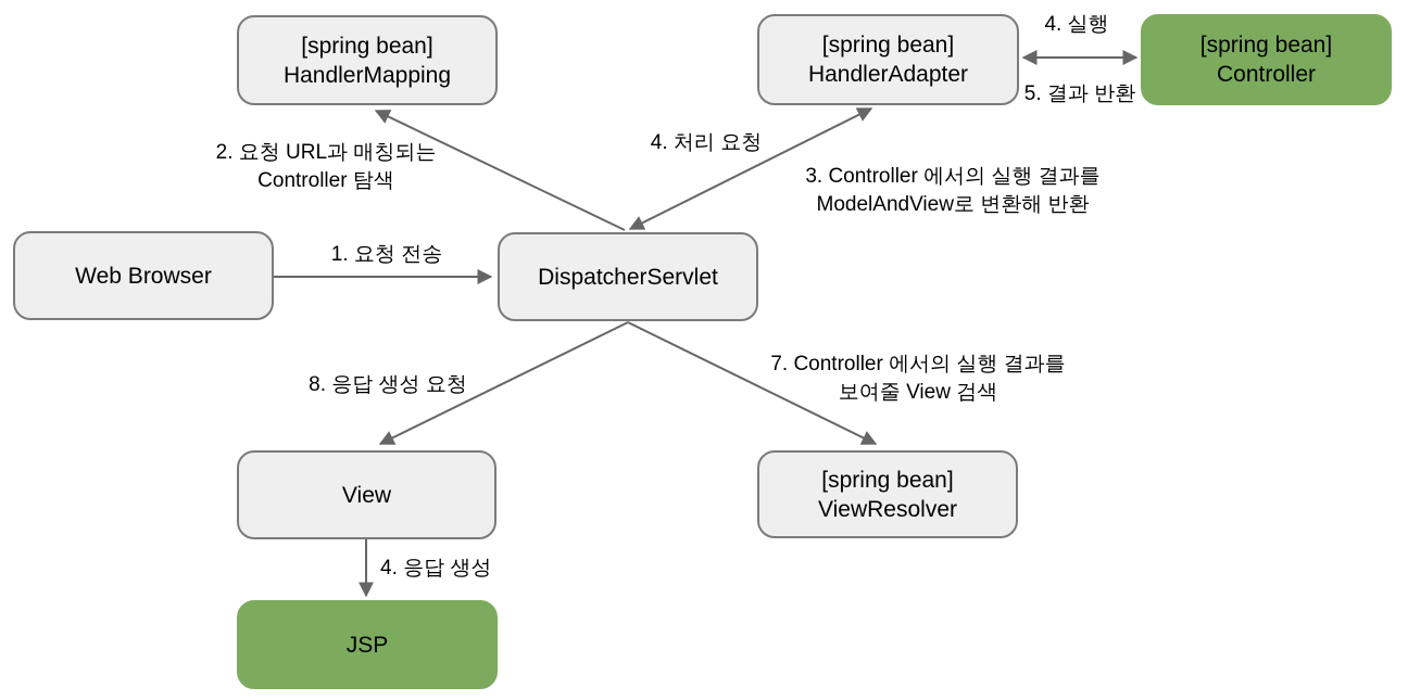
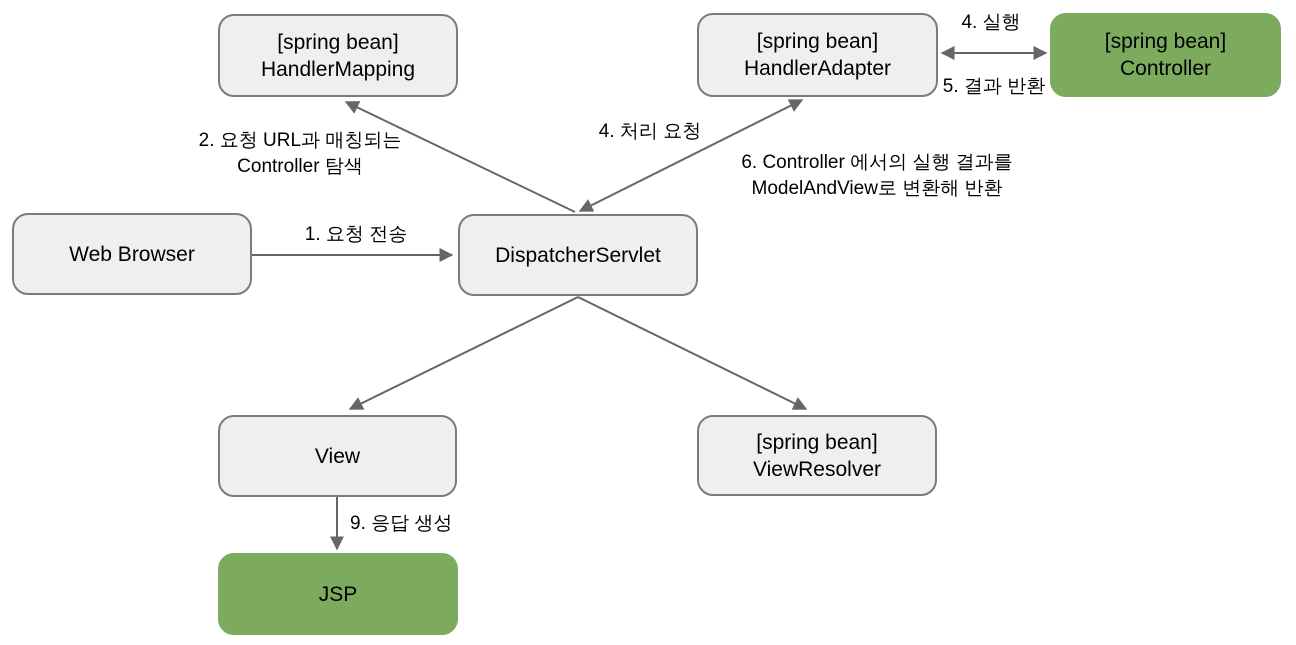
  [spring bean]
  HandlerMapping
  [spring bean]
  HandlerAdapter
  [spring bean]
  Controller
  Web Browser
  DispatcherServlet
  View
  [spring bean]
  ViewResolver
  JSP
  1. 요청 전송
  2. 요청 URL과 매칭되는
  Controller 탐색
  4. 처리 요청
  4. 실행
  5. 결과 반환
- 3. Controller 에서의 실행 결과를
+ 6. Controller 에서의 실행 결과를
  ModelAndView로 변환해 반환
- 7. Controller 에서의 실행 결과를
- 보여줄 View 검색
- 8. 응답 생성 요청
- 4. 응답 생성
+ 9. 응답 생성
